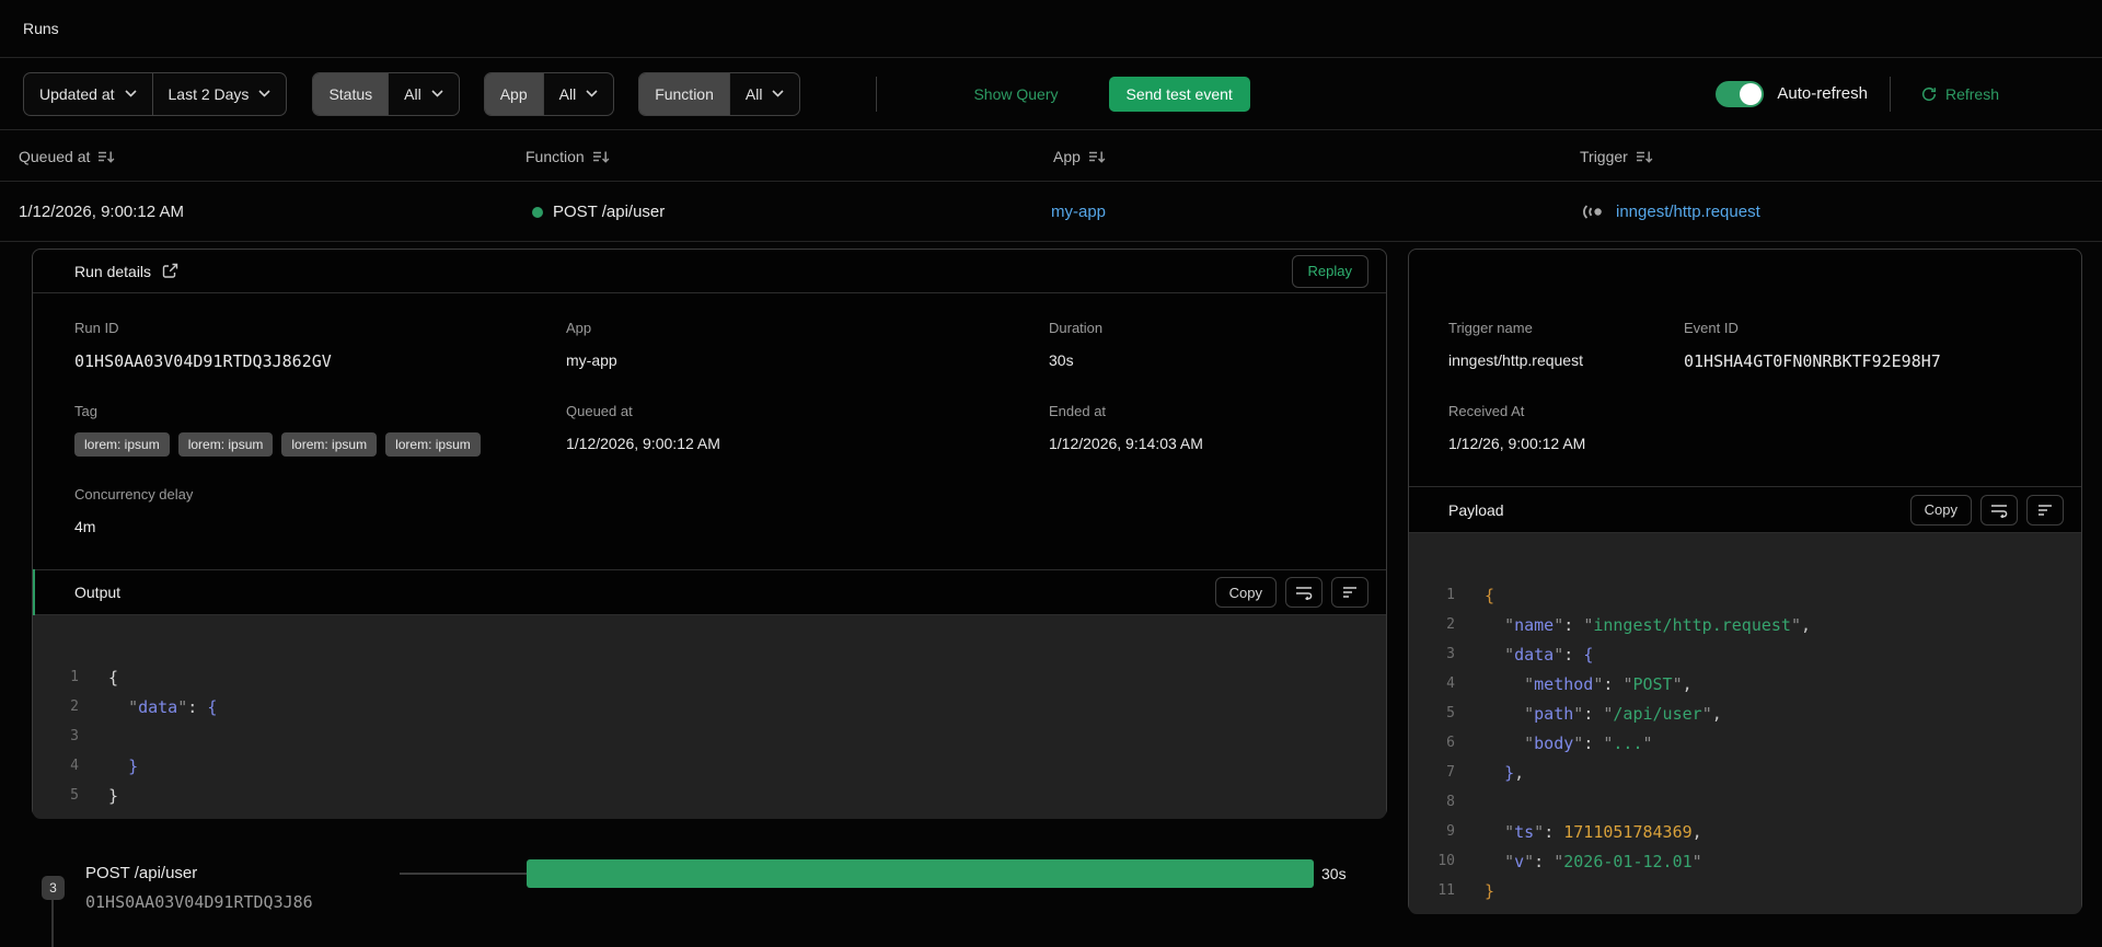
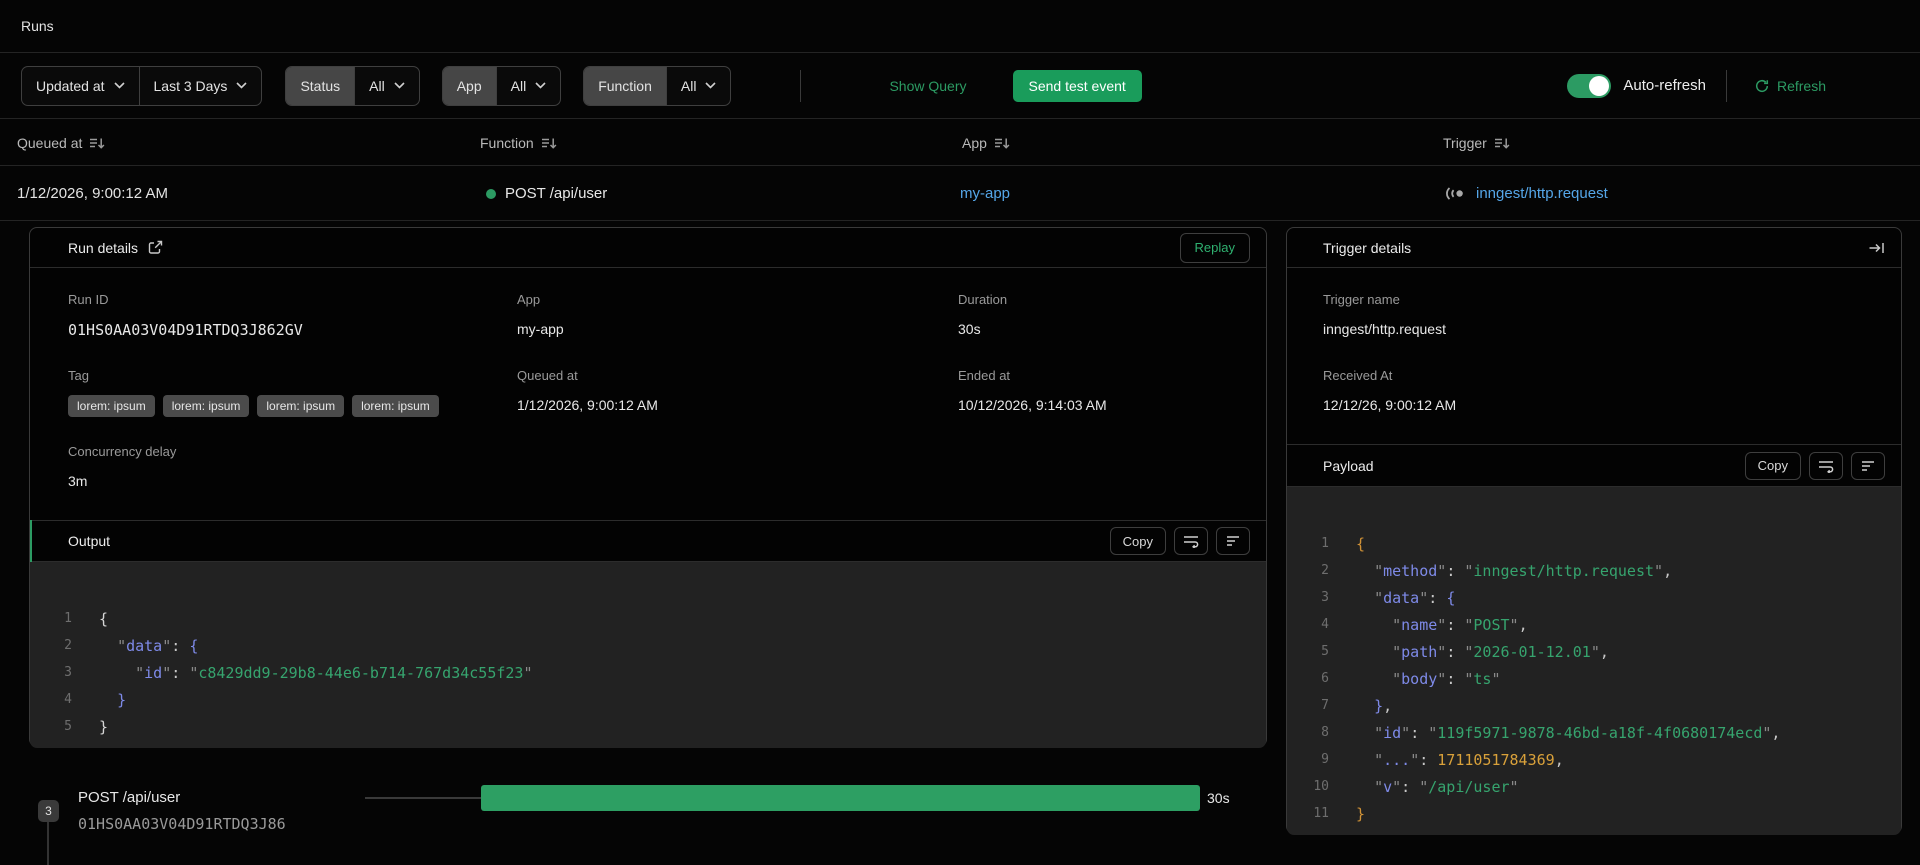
  Runs
  Updated at
- Last 2 Days
+ Last 3 Days
  Status
  All
  App
  All
  Function
  All
  Show Query
  Send test event
  Auto-refresh
  Refresh
  Queued at
  Function
  App
  Trigger
  1/12/2026, 9:00:12 AM
  POST /api/user
  my-app
  inngest/http.request
  Run details
  Replay
  Run ID
  01HS0AA03V04D91RTDQ3J862GV
  App
  my-app
  Duration
  30s
  Tag
  lorem: ipsum
  lorem: ipsum
  lorem: ipsum
  lorem: ipsum
  Queued at
  1/12/2026, 9:00:12 AM
  Ended at
- 1/12/2026, 9:14:03 AM
+ 10/12/2026, 9:14:03 AM
  Concurrency delay
- 4m
+ 3m
  Output
  Copy
  1
  {
  2
  "data": {
  3
+ "id": "c8429dd9-29b8-44e6-b714-767d34c55f23"
  4
  }
  5
  }
+ Trigger details
  Trigger name
  inngest/http.request
- Event ID
- 01HSHA4GT0FN0NRBKTF92E98H7
  Received At
- 1/12/26, 9:00:12 AM
+ 12/12/26, 9:00:12 AM
  Payload
  Copy
  1
  {
  2
- "name": "inngest/http.request",
+ "method": "inngest/http.request",
  3
  "data": {
  4
- "method": "POST",
+ "name": "POST",
  5
- "path": "/api/user",
+ "path": "2026-01-12.01",
  6
- "body": "..."
+ "body": "ts"
  7
  },
  8
+ "id": "119f5971-9878-46bd-a18f-4f0680174ecd",
  9
- "ts": 1711051784369,
+ "...": 1711051784369,
  10
- "v": "2026-01-12.01"
+ "v": "/api/user"
  11
  }
  3
  POST /api/user
  01HS0AA03V04D91RTDQ3J86
  30s
